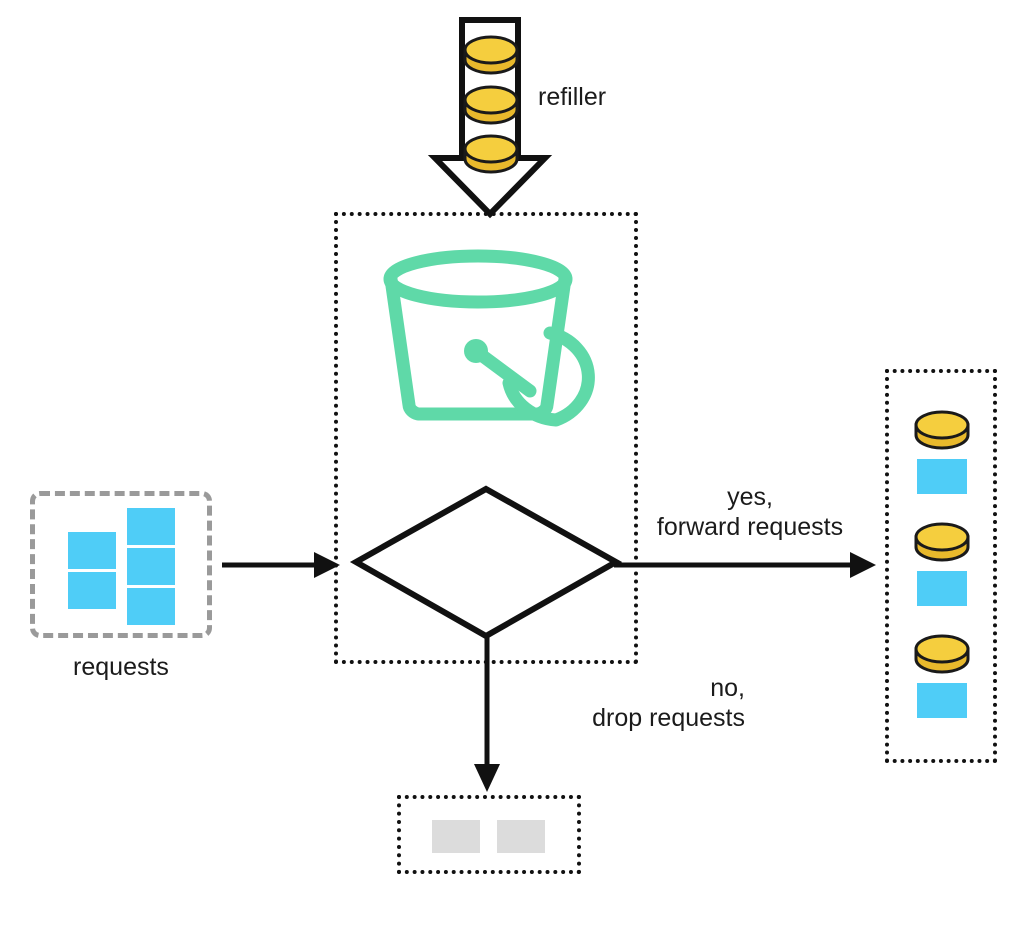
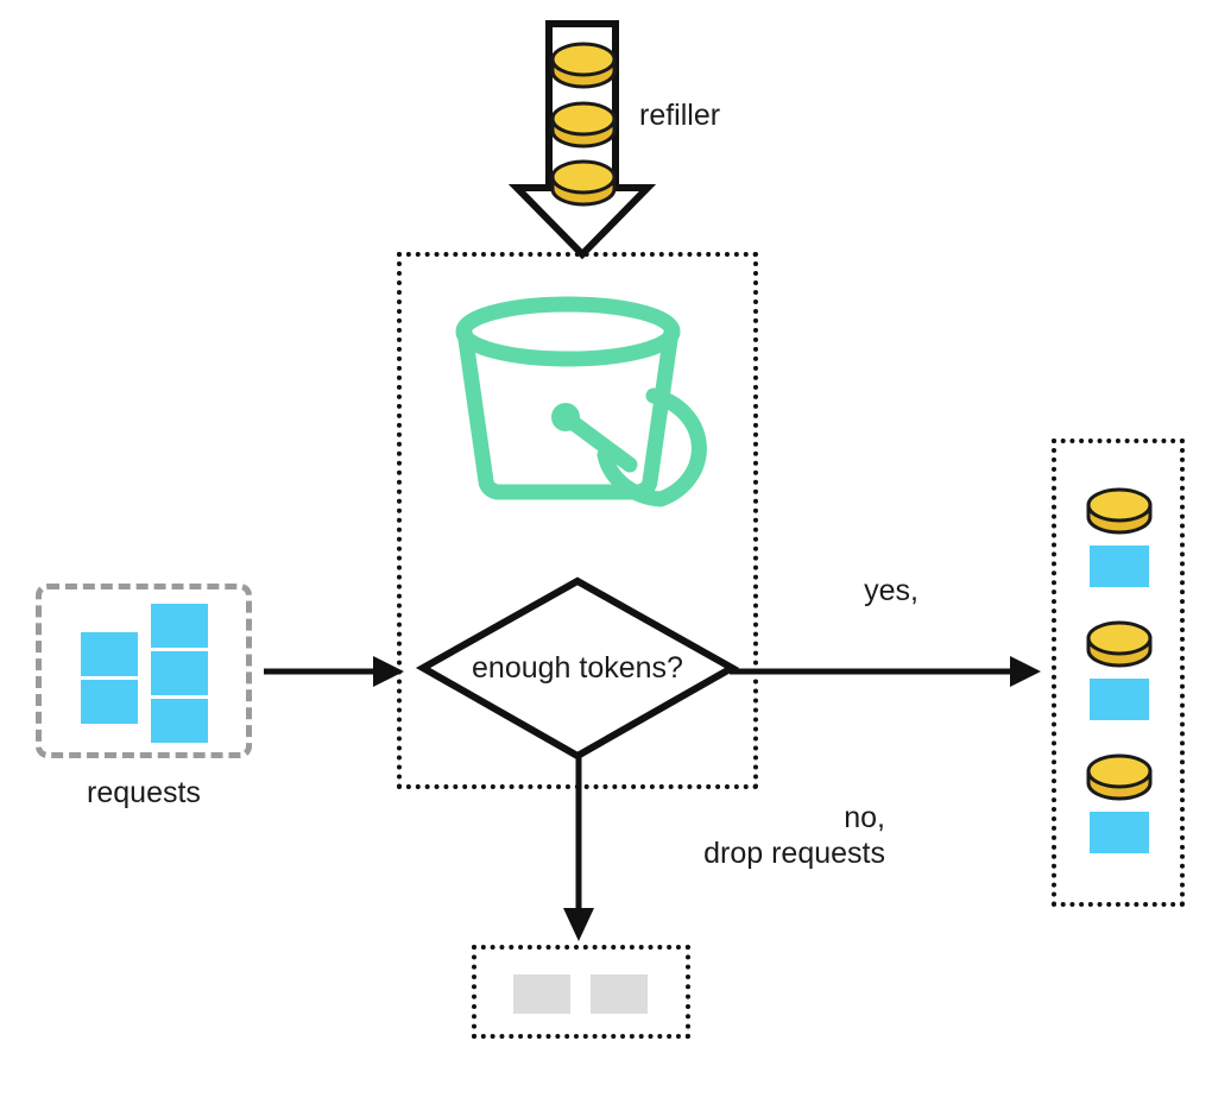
  refiller
+ enough tokens?
  requests
  yes,
- forward requests
  no,
  drop requests
